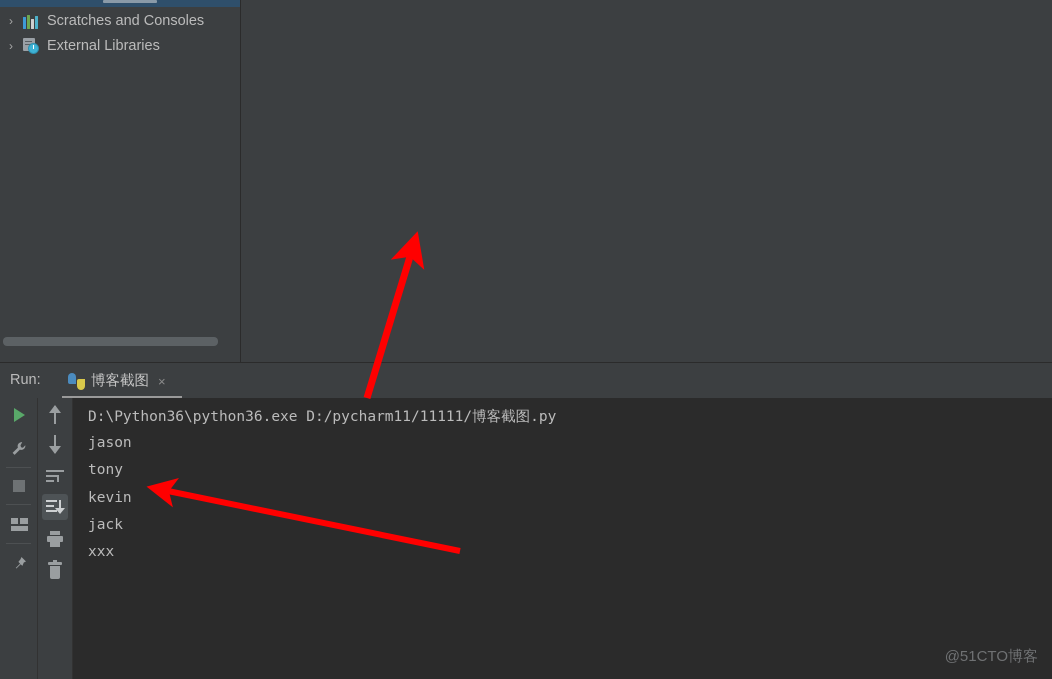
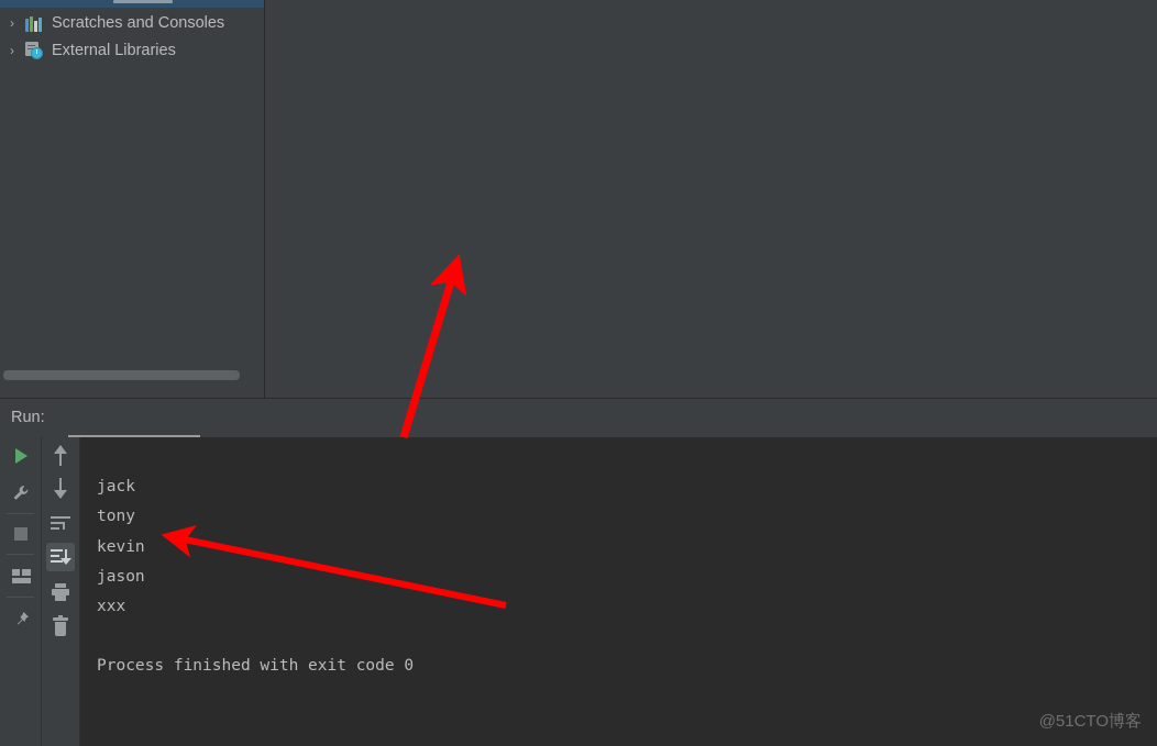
  ›
  Scratches and Consoles
  ›
  External Libraries
  Run:
- 博客截图
- ×
- D:\Python36\python36.exe D:/pycharm11/11111/博客截图.py
- jason
+ jack
  tony
  kevin
- jack
+ jason
  xxx
+ Process finished with exit code 0
  @51CTO博客
